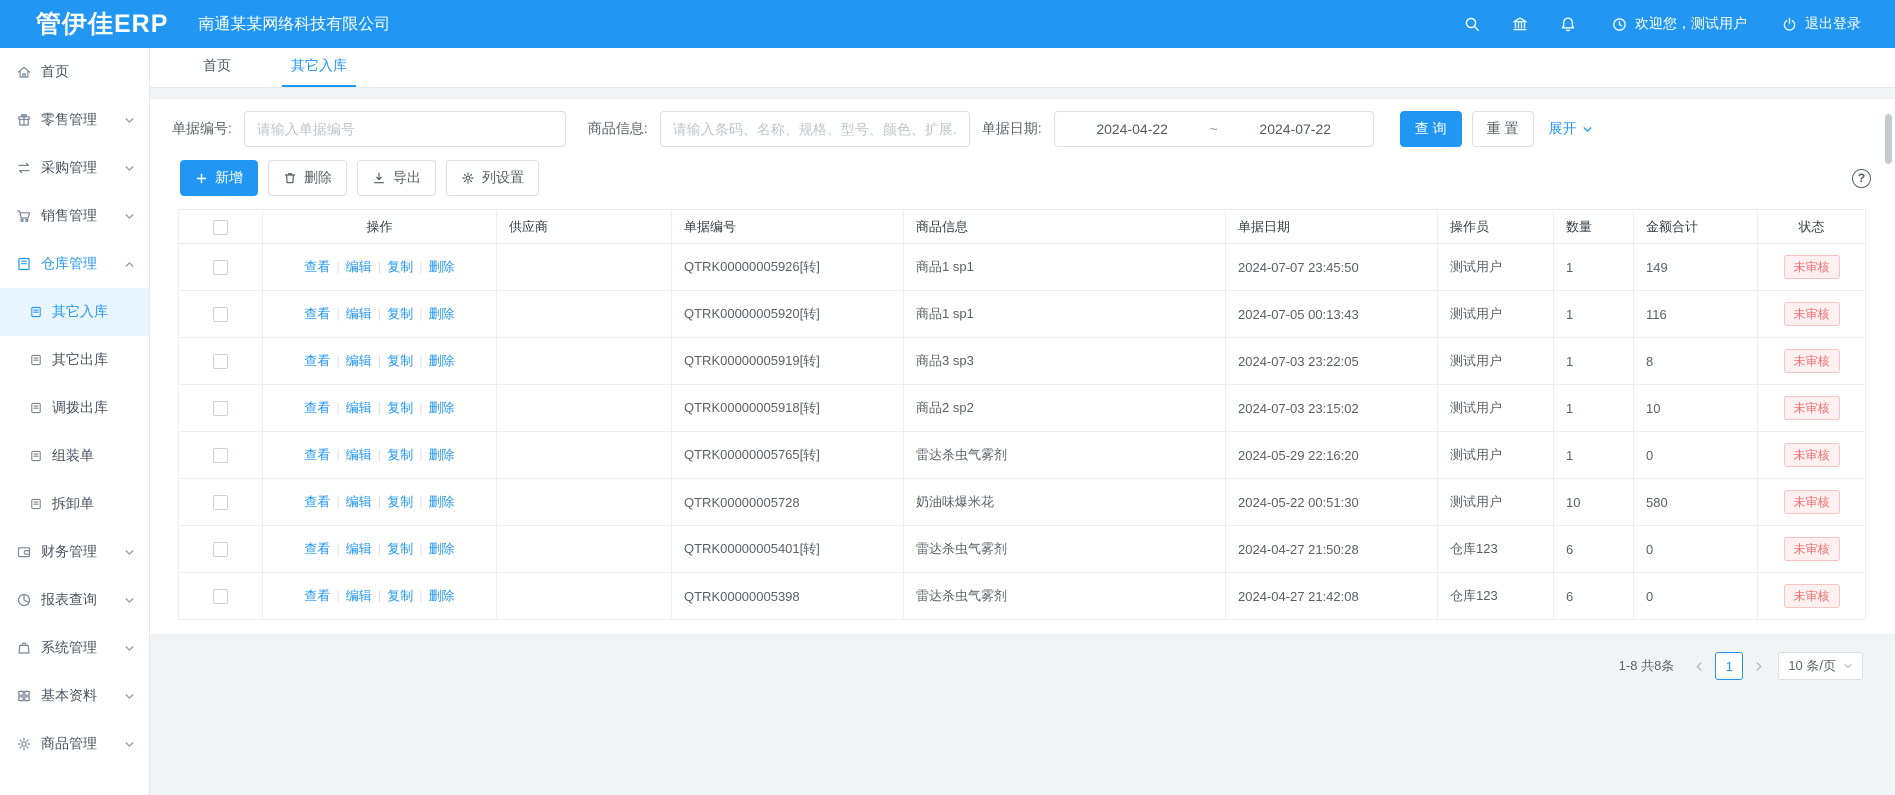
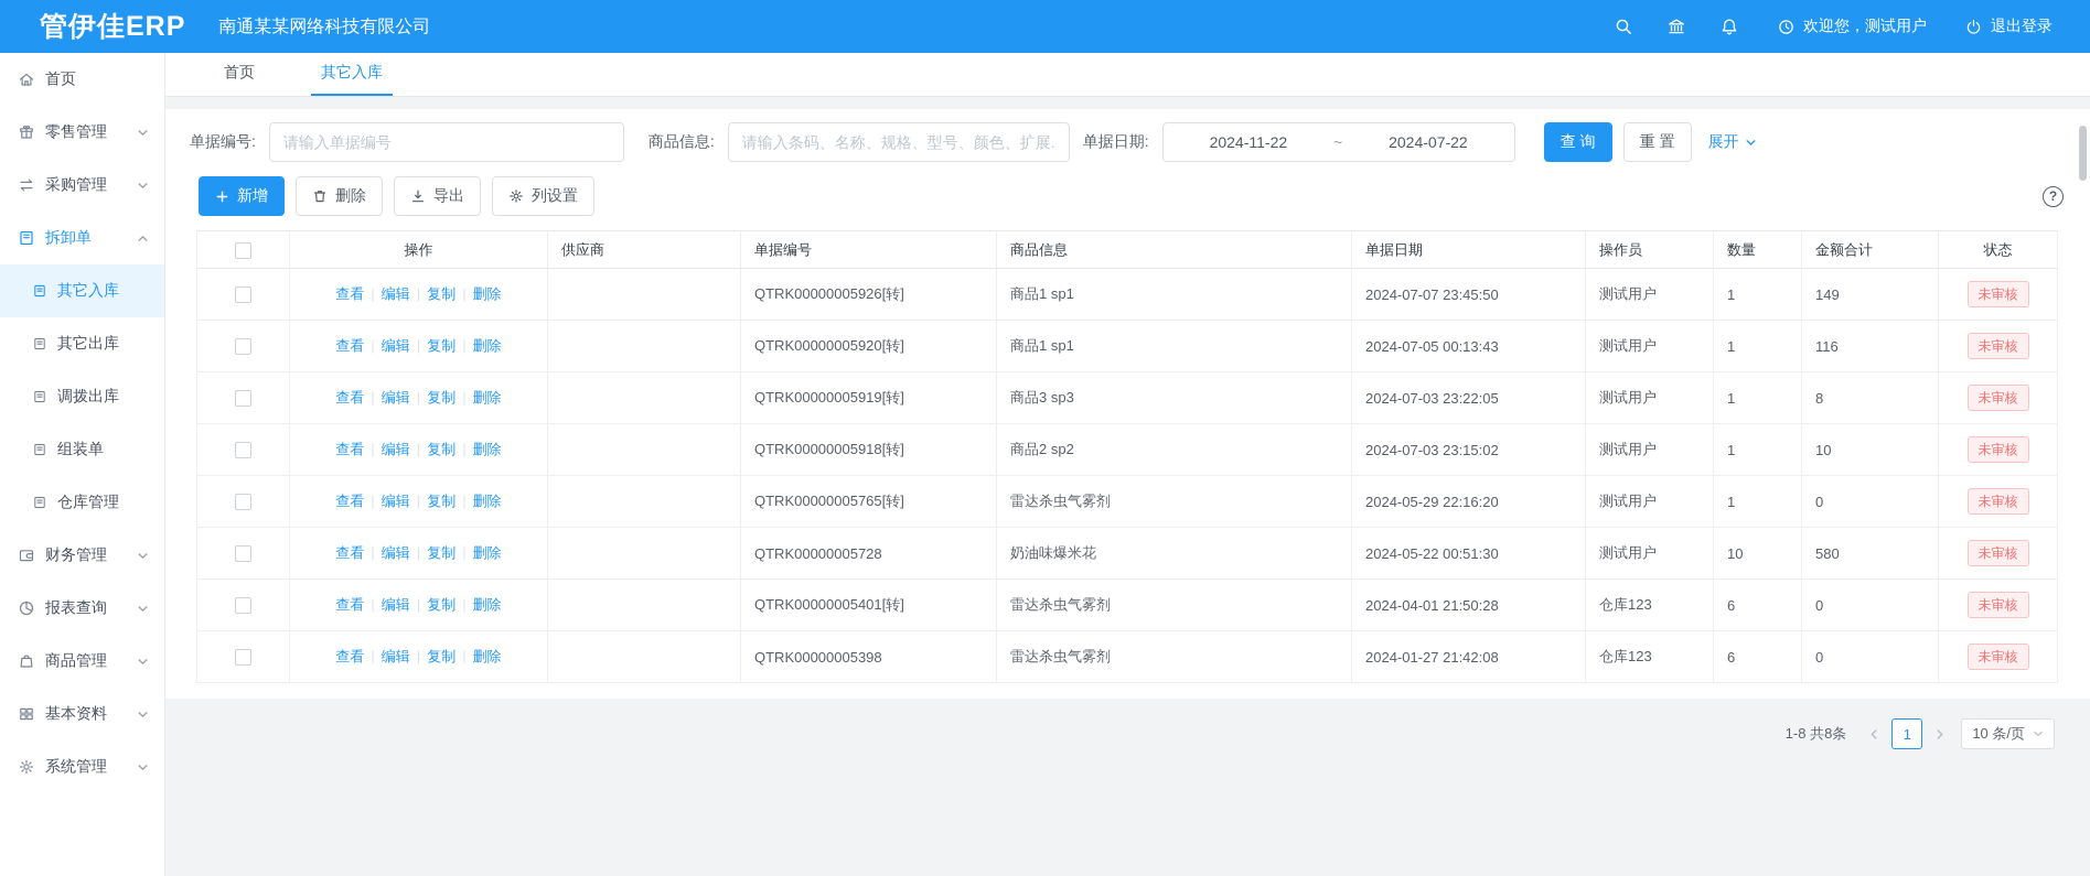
  管伊佳ERP
  南通某某网络科技有限公司
  欢迎您，测试用户
  退出登录
  首页
  零售管理
  采购管理
- 销售管理
- 仓库管理
+ 拆卸单
  其它入库
  其它出库
  调拨出库
  组装单
- 拆卸单
+ 仓库管理
  财务管理
  报表查询
- 系统管理
+ 商品管理
  基本资料
- 商品管理
+ 系统管理
  首页
  其它入库
  单据编号:
  请输入单据编号
  商品信息:
  请输入条码、名称、规格、型号、颜色、扩展.
  单据日期:
- 2024-04-22
+ 2024-11-22
  ~
  2024-07-22
  查 询
  重 置
  展开
  新增
  删除
  导出
  列设置
  ?
  	操作	供应商	单据编号	商品信息	单据日期	操作员	数量	金额合计	状态
  	查看 编辑 | 复制 删除		QTRK00000005926[转]	商品1 sp1	2024-07-07 23:45:50	测试用户	1	149	未审核
  	查看 编辑 | 复制 删除		QTRK00000005920[转]	商品1 sp1	2024-07-05 00:13:43	测试用户	1	116	未审核
  	查看 编辑 | 复制 删除		QTRK00000005919[转]	商品3 sp3	2024-07-03 23:22:05	测试用户	1	8	未审核
  	查看 编辑 | 复制 删除		QTRK00000005918[转]	商品2 sp2	2024-07-03 23:15:02	测试用户	1	10	未审核
  	查看 编辑 | 复制 删除		QTRK00000005765[转]	雷达杀虫气雾剂	2024-05-29 22:16:20	测试用户	1	0	未审核
  	查看 编辑 | 复制 删除		QTRK00000005728	奶油味爆米花	2024-05-22 00:51:30	测试用户	10	580	未审核
- 	查看 编辑 | 复制 删除		QTRK00000005401[转]	雷达杀虫气雾剂	2024-04-27 21:50:28	仓库123	6	0	未审核
+ 	查看 编辑 | 复制 删除		QTRK00000005401[转]	雷达杀虫气雾剂	2024-04-01 21:50:28	仓库123	6	0	未审核
- 	查看 编辑 | 复制 删除		QTRK00000005398	雷达杀虫气雾剂	2024-04-27 21:42:08	仓库123	6	0	未审核
+ 	查看 编辑 | 复制 删除		QTRK00000005398	雷达杀虫气雾剂	2024-01-27 21:42:08	仓库123	6	0	未审核
  1-8 共8条
  1
  10 条/页
